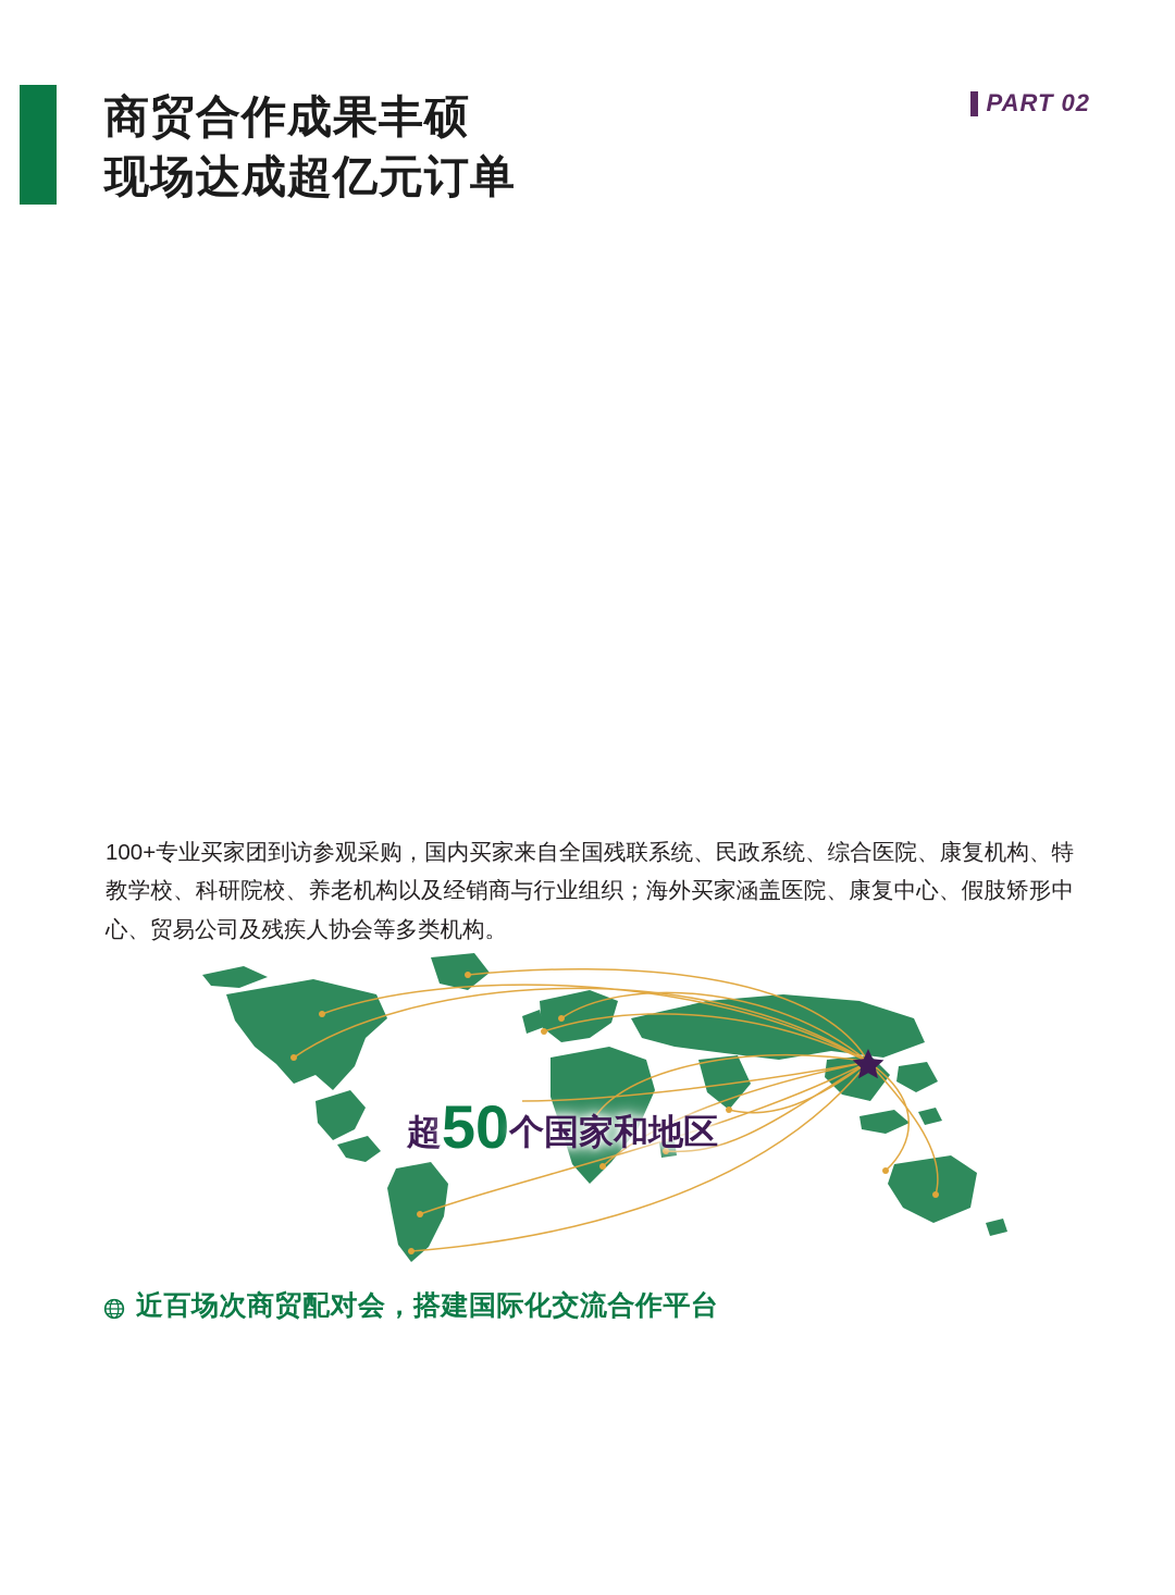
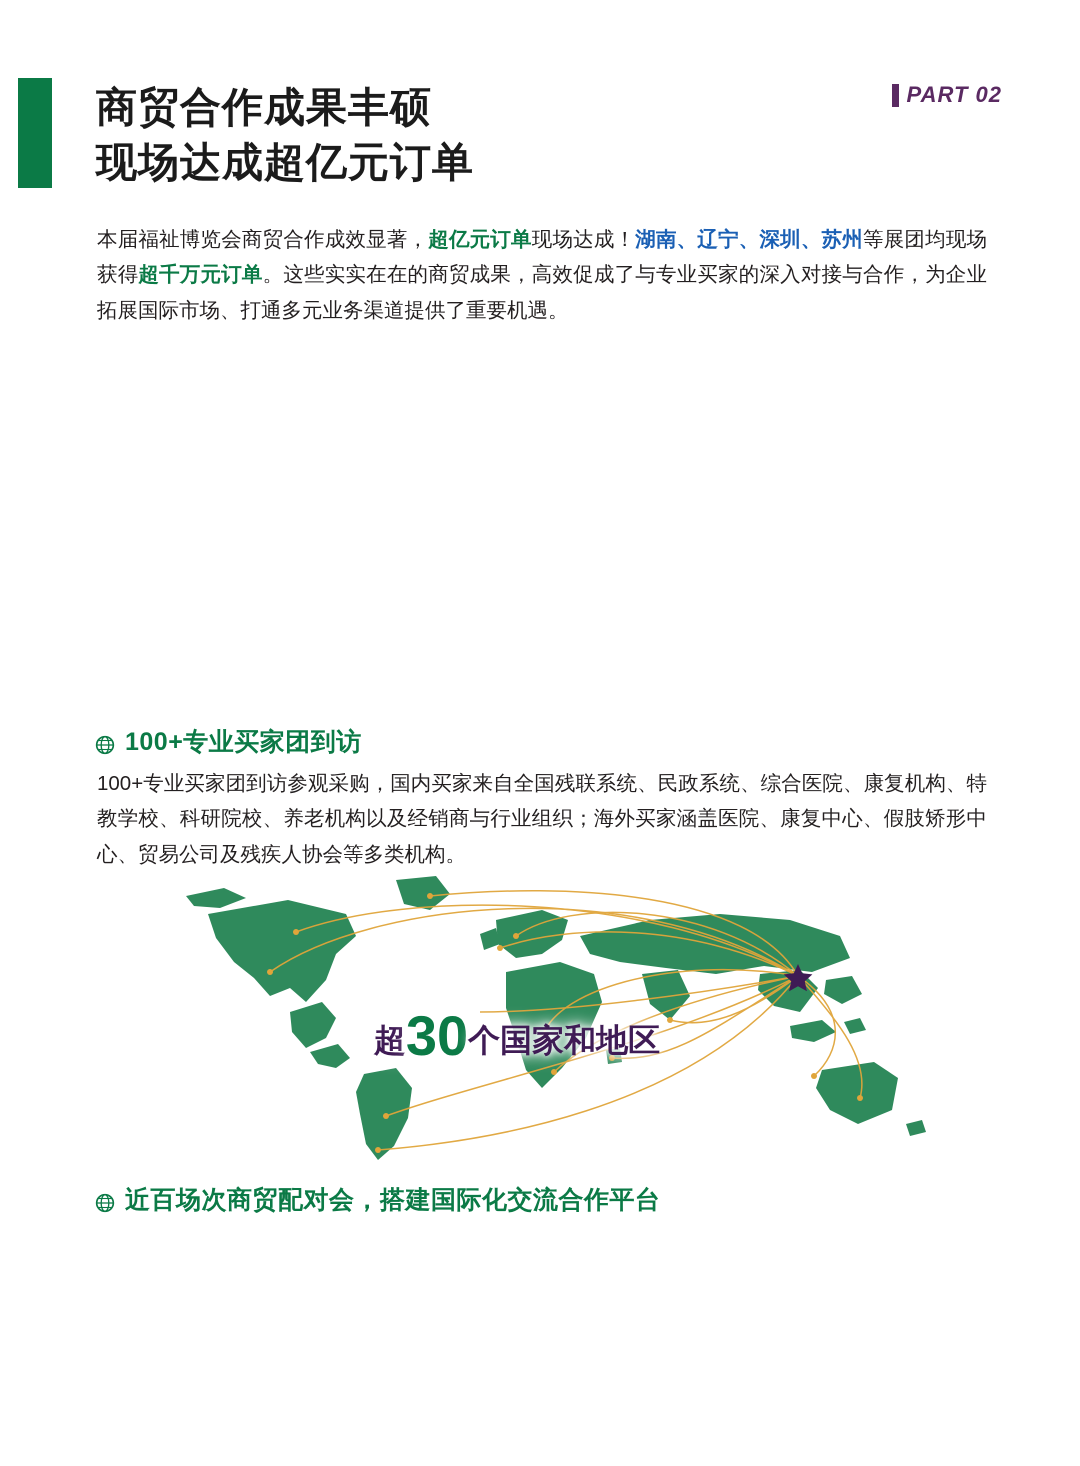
  商贸合作成果丰硕
  现场达成超亿元订单
  PART 02
+ 本届福祉博览会商贸合作成效显著，超亿元订单现场达成！湖南、辽宁、深圳、苏州等展团均现场获得超千万元订单。这些实实在在的商贸成果，高效促成了与专业买家的深入对接与合作，为企业拓展国际市场、打通多元业务渠道提供了重要机遇。
+ 100+专业买家团到访
  100+专业买家团到访参观采购，国内买家来自全国残联系统、民政系统、综合医院、康复机构、特教学校、科研院校、养老机构以及经销商与行业组织；海外买家涵盖医院、康复中心、假肢矫形中心、贸易公司及残疾人协会等多类机构。
- 超50个国家和地区
+ 超30个国家和地区
  近百场次商贸配对会，搭建国际化交流合作平台
